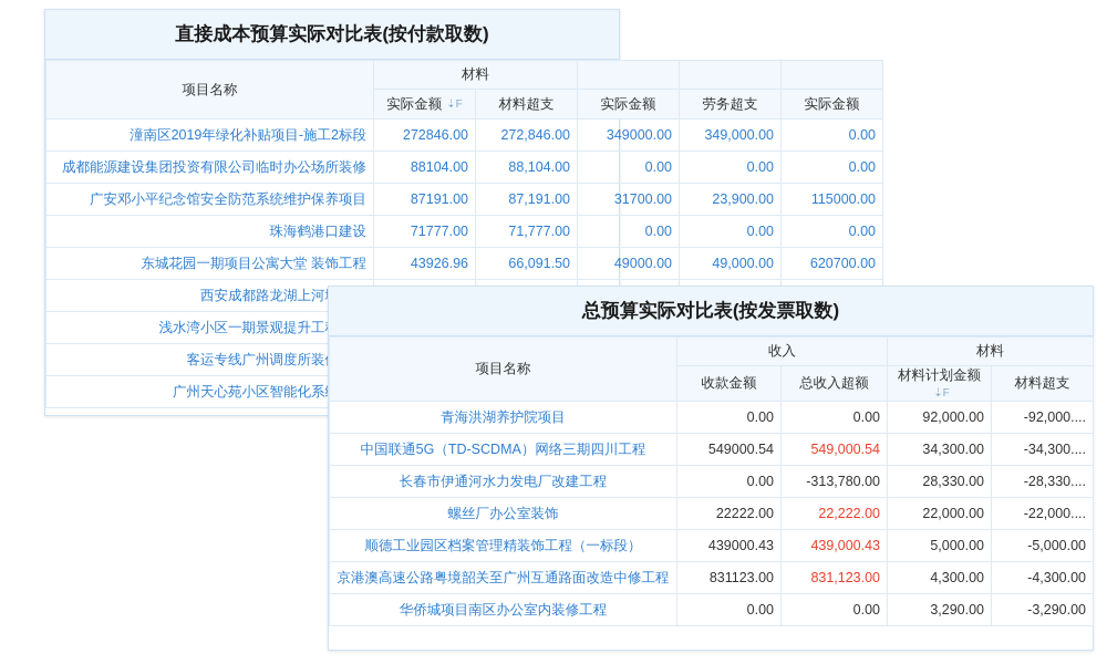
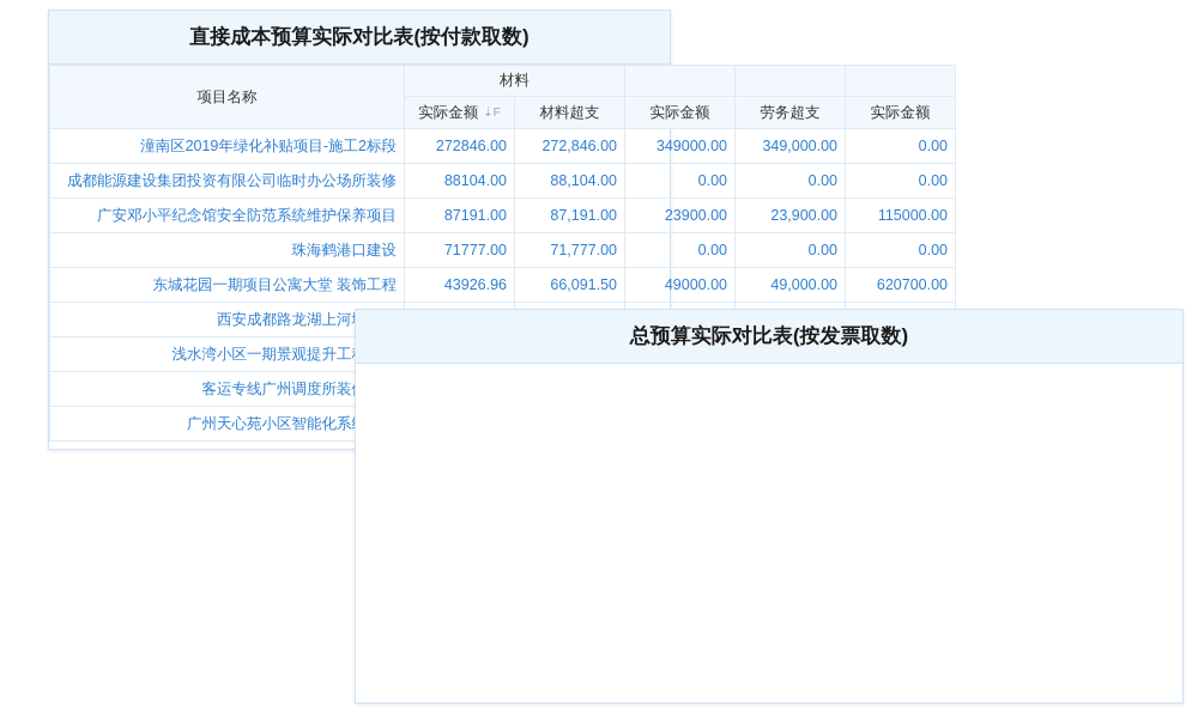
  直接成本预算实际对比表(按付款取数)
  项目名称	材料
  实际金额 ⇣F	材料超支	实际金额	劳务超支	实际金额
  潼南区2019年绿化补贴项目-施工2标段	272846.00	272,846.00	349000.00	349,000.00	0.00
  成都能源建设集团投资有限公司临时办公场所装修	88104.00	88,104.00	0.00	0.00	0.00
- 广安邓小平纪念馆安全防范系统维护保养项目	87191.00	87,191.00	31700.00	23,900.00	115000.00
+ 广安邓小平纪念馆安全防范系统维护保养项目	87191.00	87,191.00	23900.00	23,900.00	115000.00
  珠海鹤港口建设	71777.00	71,777.00	0.00	0.00	0.00
  东城花园一期项目公寓大堂 装饰工程	43926.96	66,091.50	49000.00	49,000.00	620700.00
  西安成都路龙湖上河
  浅水湾小区一期景观提升工
  客运专线广州调度所装
  广州天心苑小区智能化系
  总预算实际对比表(按发票取数)
- 项目名称	收入	材料
- 收款金额	总收入超额	材料计划金额⇣F	材料超支
- 青海洪湖养护院项目	0.00	0.00	92,000.00	-92,000....
- 中国联通5G（TD-SCDMA）网络三期四川工程	549000.54	549,000.54	34,300.00	-34,300....
- 长春市伊通河水力发电厂改建工程	0.00	-313,780.00	28,330.00	-28,330....
- 螺丝厂办公室装饰	22222.00	22,222.00	22,000.00	-22,000....
- 顺德工业园区档案管理精装饰工程（一标段）	439000.43	439,000.43	5,000.00	-5,000.00
- 京港澳高速公路粤境韶关至广州互通路面改造中修工程	831123.00	831,123.00	4,300.00	-4,300.00
- 华侨城项目南区办公室内装修工程	0.00	0.00	3,290.00	-3,290.00
